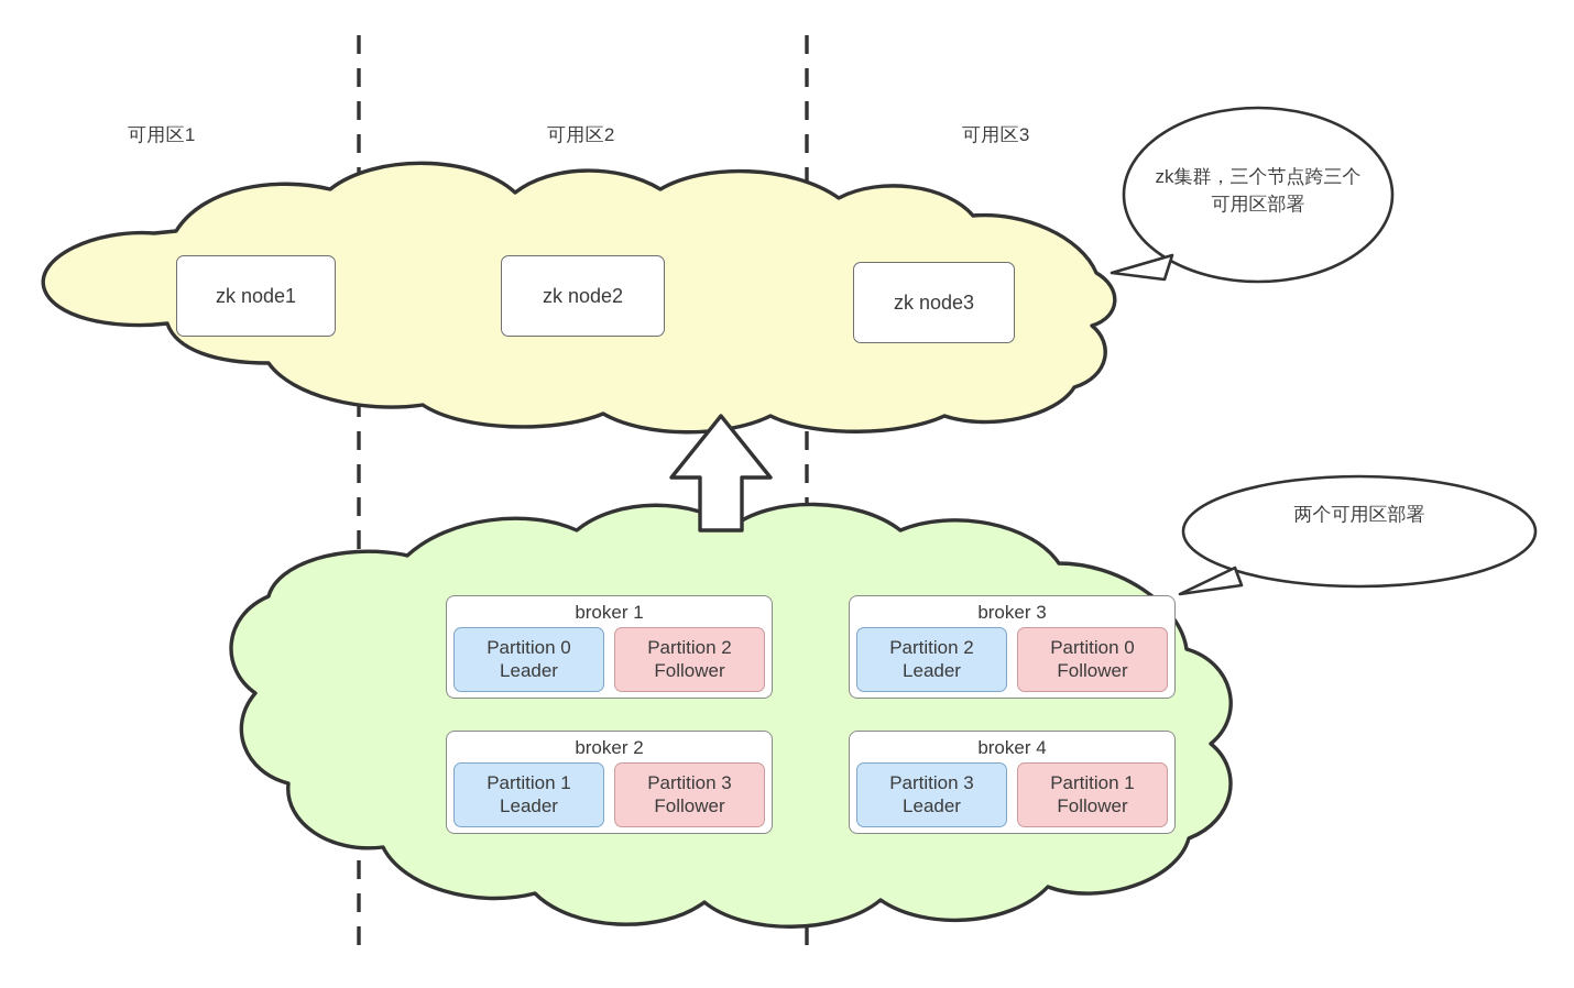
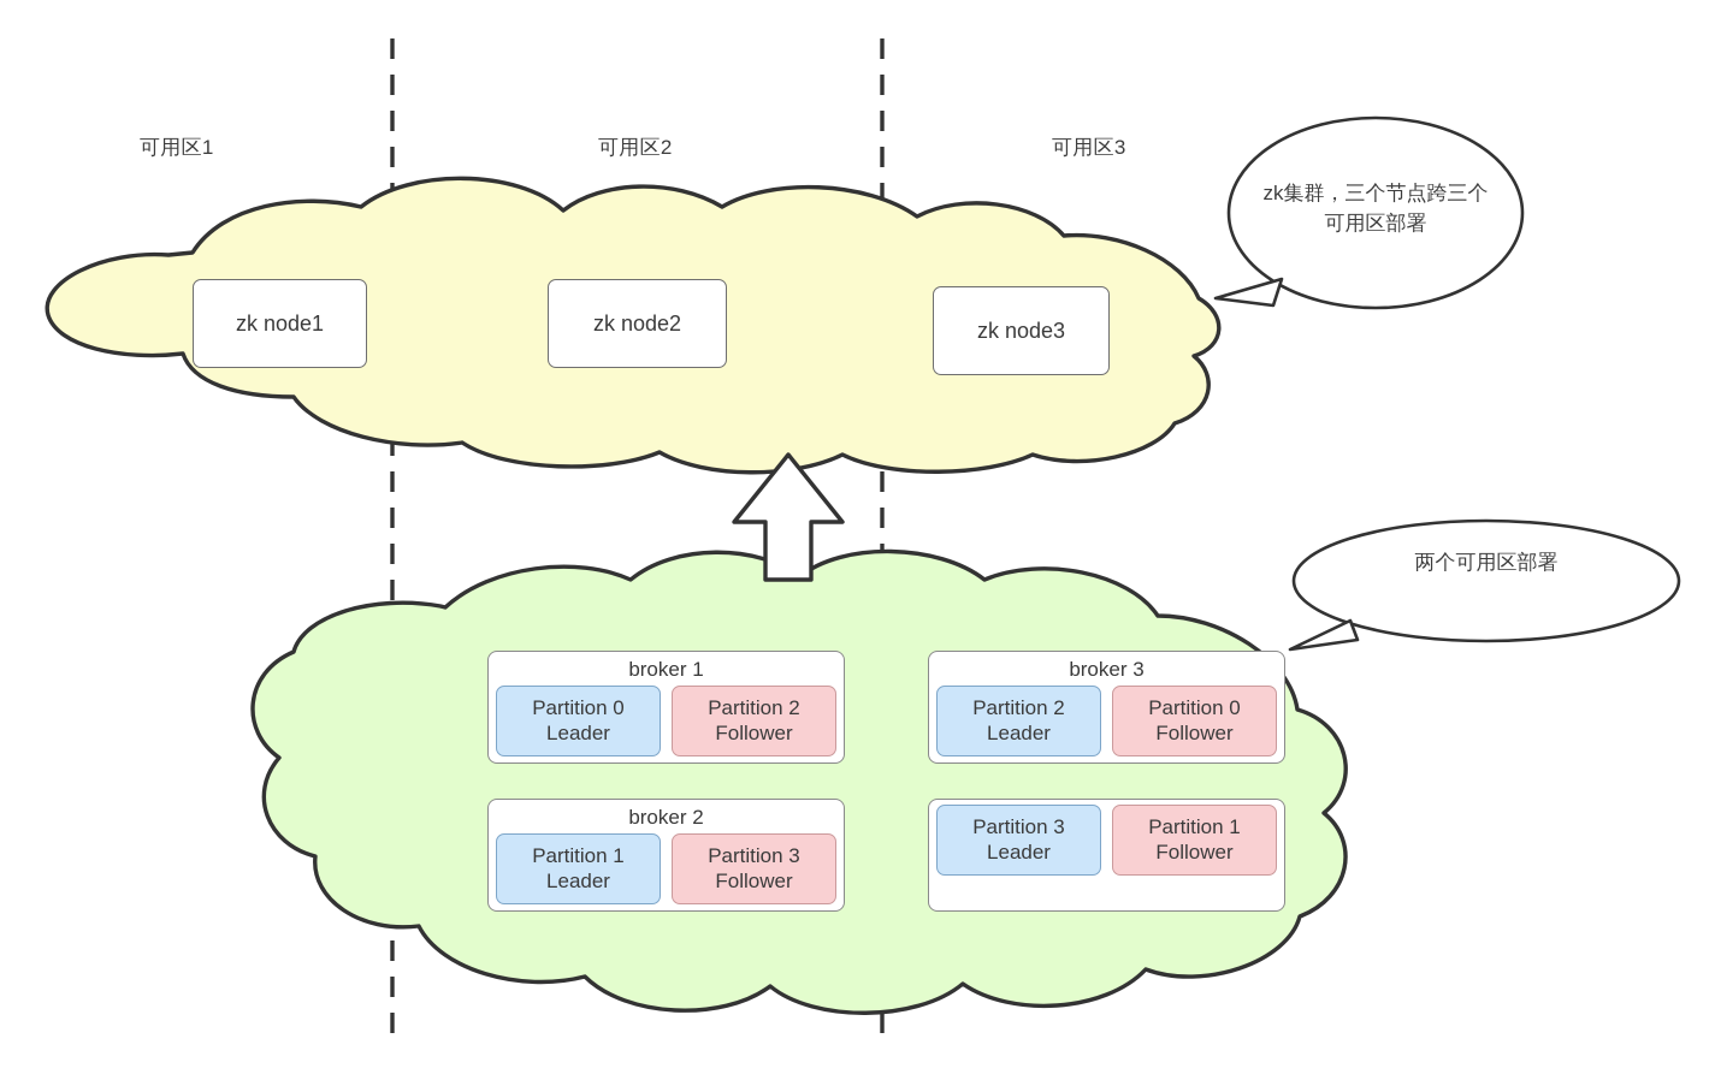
  可用区1
  可用区2
  可用区3
  zk node1
  zk node2
  zk node3
  broker 1
  Partition 0
  Leader
  Partition 2
  Follower
  broker 3
  Partition 2
  Leader
  Partition 0
  Follower
  broker 2
  Partition 1
  Leader
  Partition 3
  Follower
- broker 4
  Partition 3
  Leader
  Partition 1
  Follower
  zk集群，三个节点跨三个
  可用区部署
  两个可用区部署
